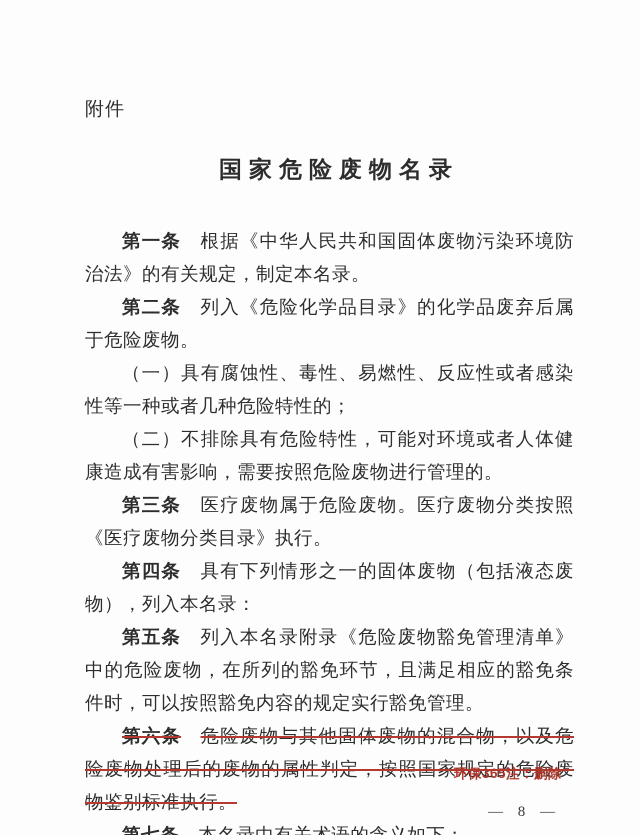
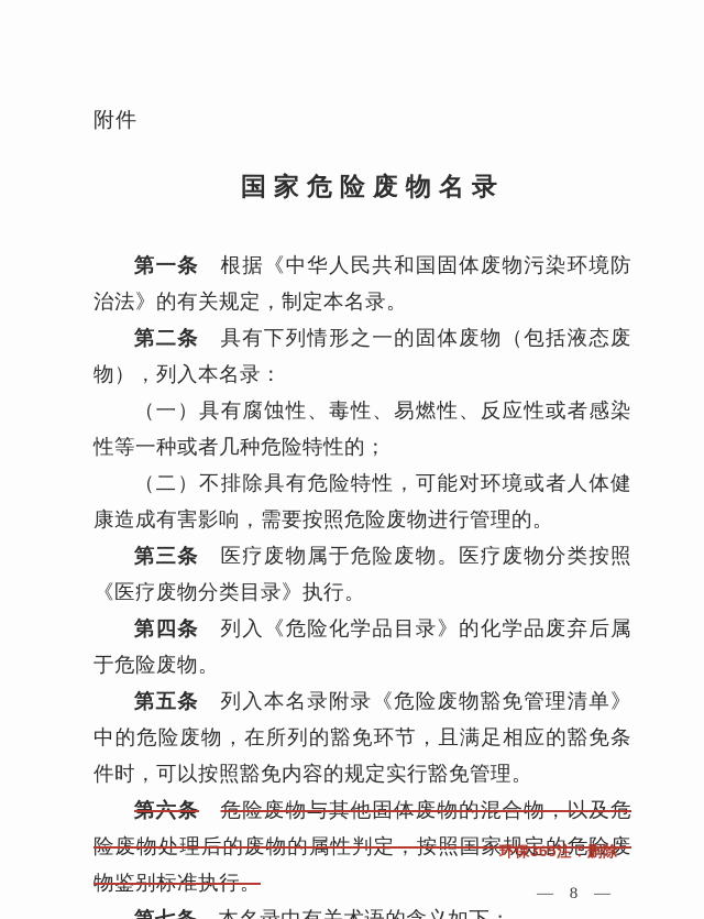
  附件
  国家危险废物名录
  第一条 根据《中华人民共和国固体废物污染环境防治法》的有关规定，制定本名录。
- 第二条 列入《危险化学品目录》的化学品废弃后属于危险废物。
+ 第二条 具有下列情形之一的固体废物（包括液态废物），列入本名录：
  （一）具有腐蚀性、毒性、易燃性、反应性或者感染性等一种或者几种危险特性的；
  （二）不排除具有危险特性，可能对环境或者人体健康造成有害影响，需要按照危险废物进行管理的。
  第三条 医疗废物属于危险废物。医疗废物分类按照《医疗废物分类目录》执行。
- 第四条 具有下列情形之一的固体废物（包括液态废物），列入本名录：
+ 第四条 列入《危险化学品目录》的化学品废弃后属于危险废物。
  第五条 列入本名录附录《危险废物豁免管理清单》中的危险废物，在所列的豁免环节，且满足相应的豁免条件时，可以按照豁免内容的规定实行豁免管理。
  第六条 危险废物与其他固体废物的混合物，以及危险废物处理后的废物的属性判定，按照国家规定的危险废物鉴别标准执行。
  环保365注：删除
  — 8 —
